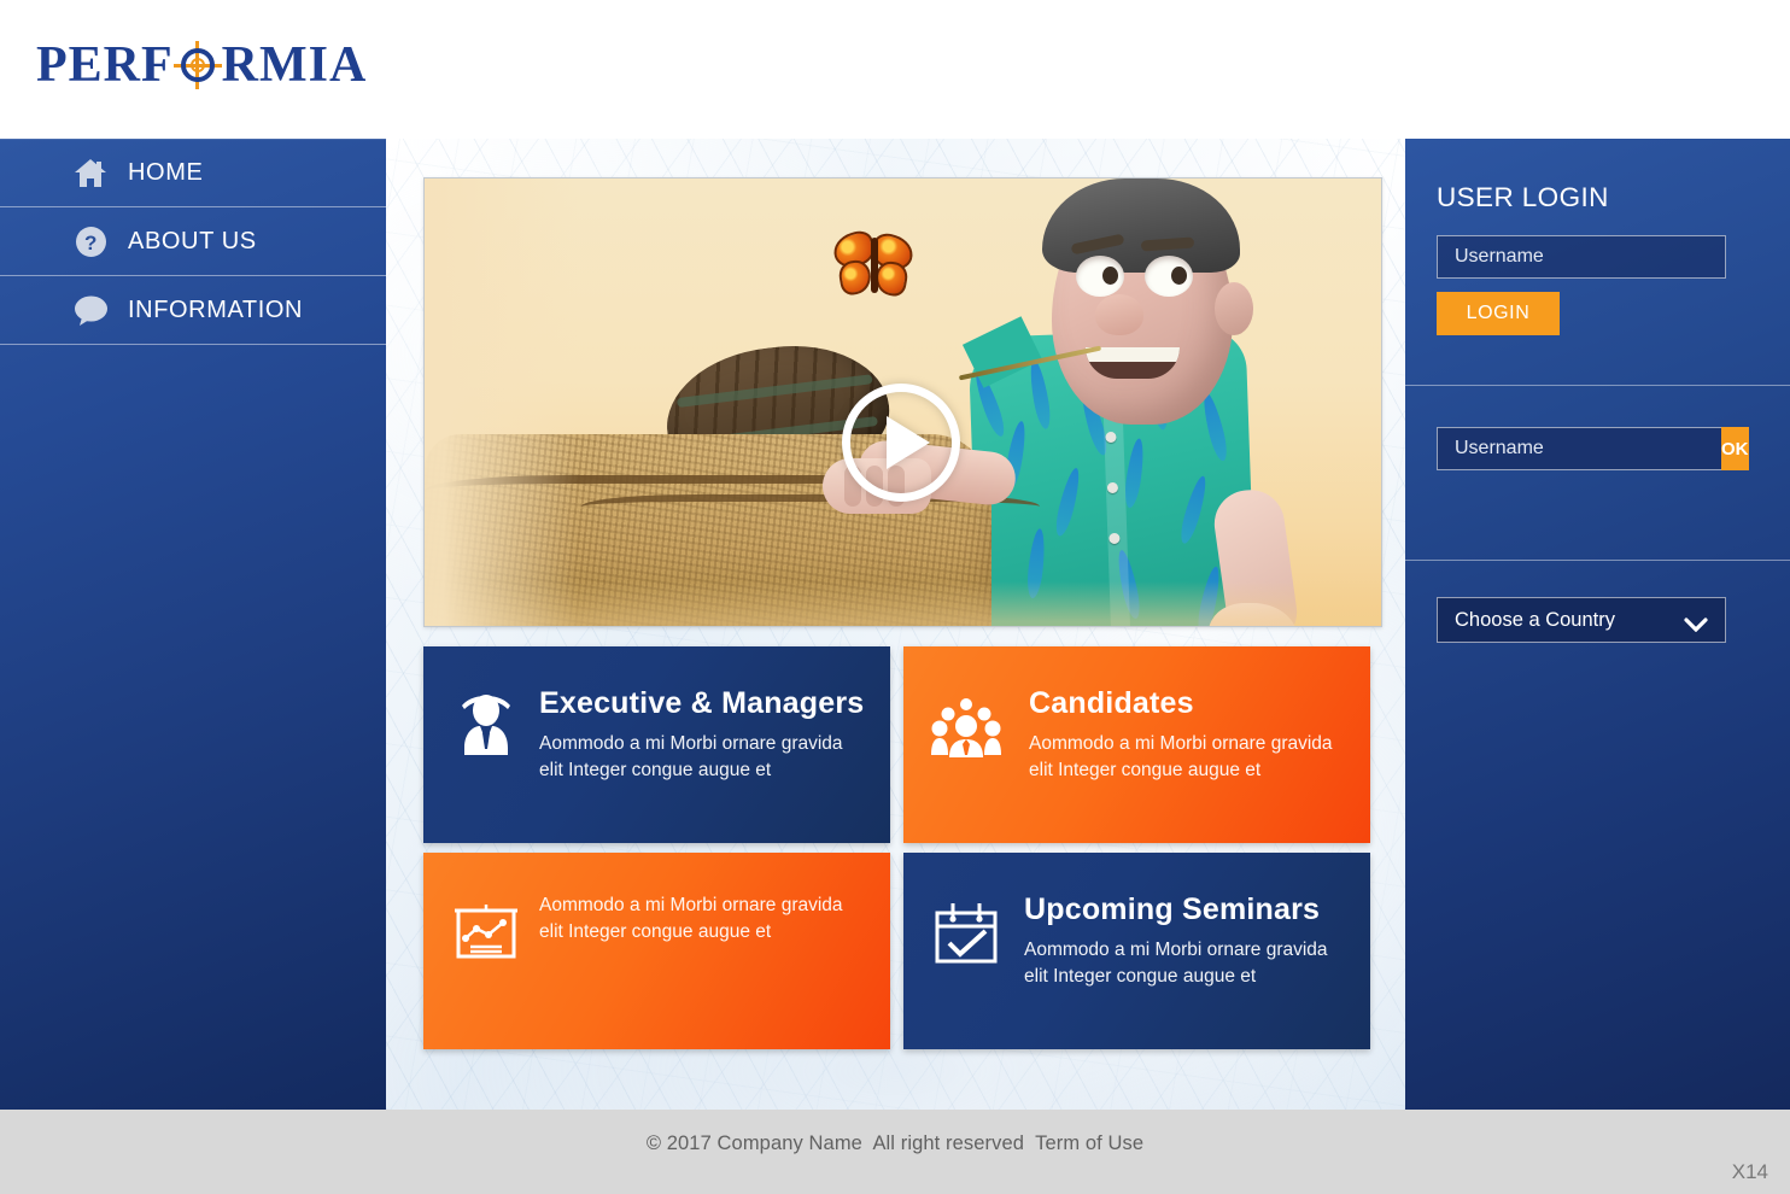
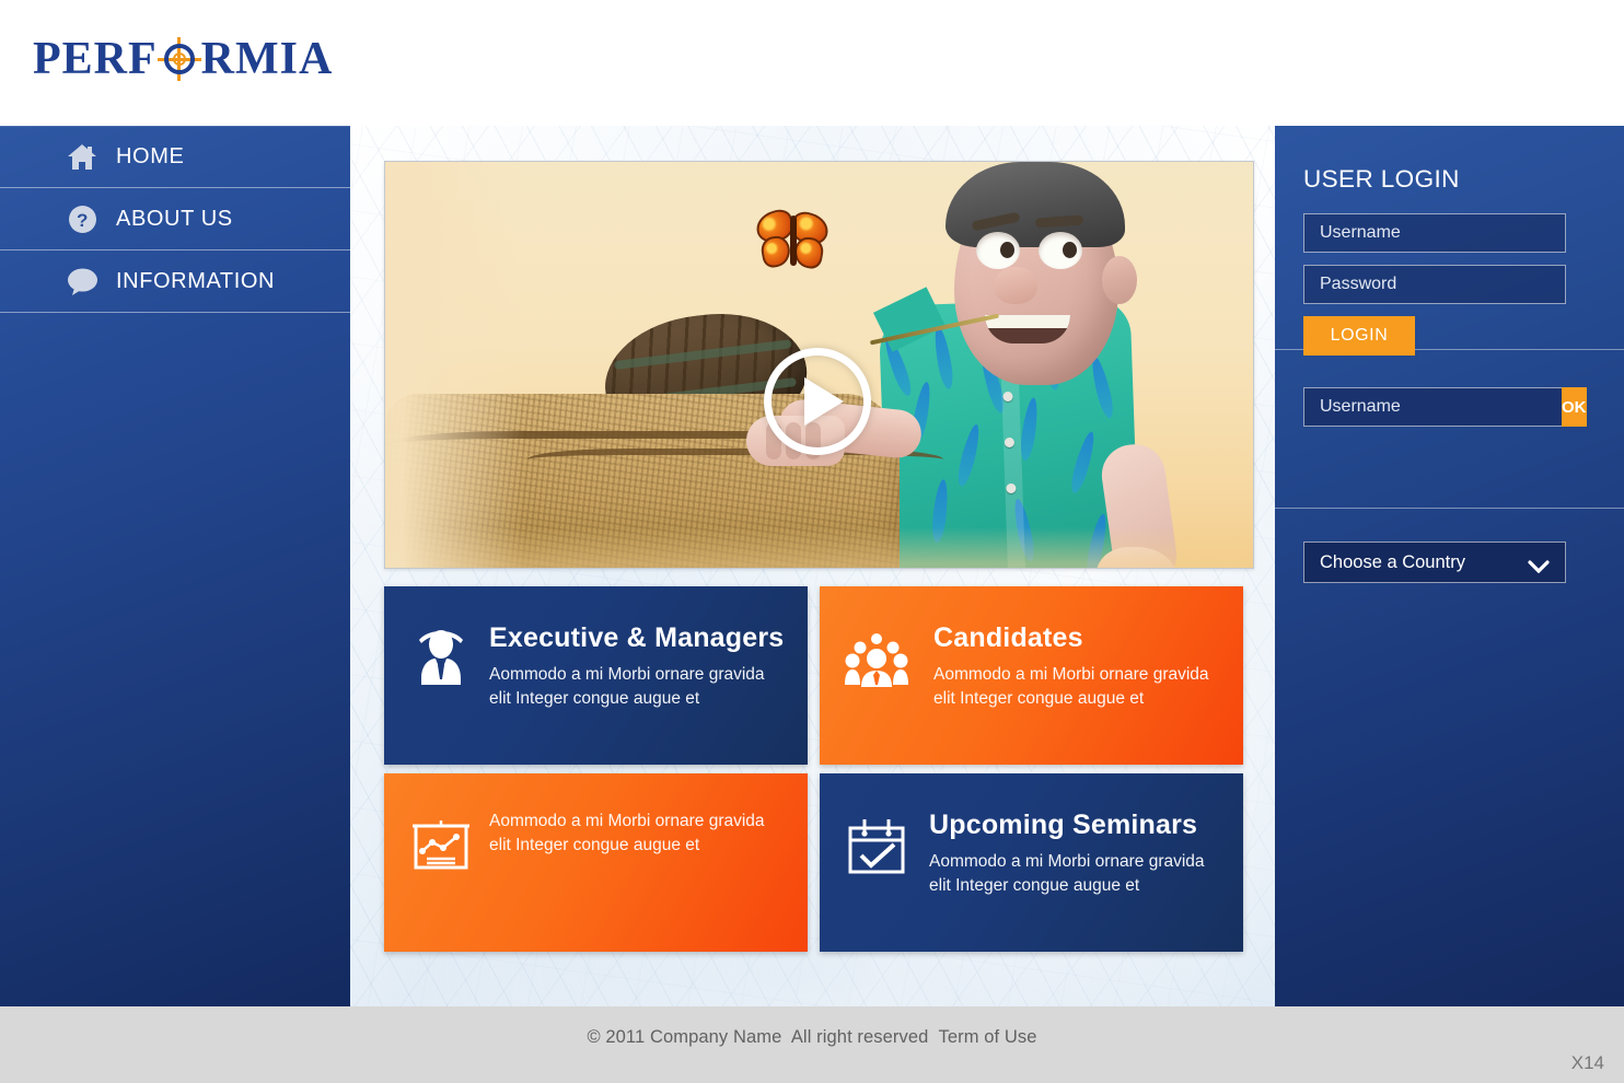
  PERF
  RMIA
  HOME
  ?
  ABOUT US
  INFORMATION
  Executive & Managers
  Aommodo a mi Morbi ornare gravida
  elit Integer congue augue et
  Candidates
  Aommodo a mi Morbi ornare gravida
  elit Integer congue augue et
  Aommodo a mi Morbi ornare gravida
  elit Integer congue augue et
  Upcoming Seminars
  Aommodo a mi Morbi ornare gravida
  elit Integer congue augue et
  USER LOGIN
  Username
+ Password
  LOGIN
  Username
  OK
  Choose a Country
- © 2017 Company Name All right reserved Term of Use
+ © 2011 Company Name All right reserved Term of Use
  X14
